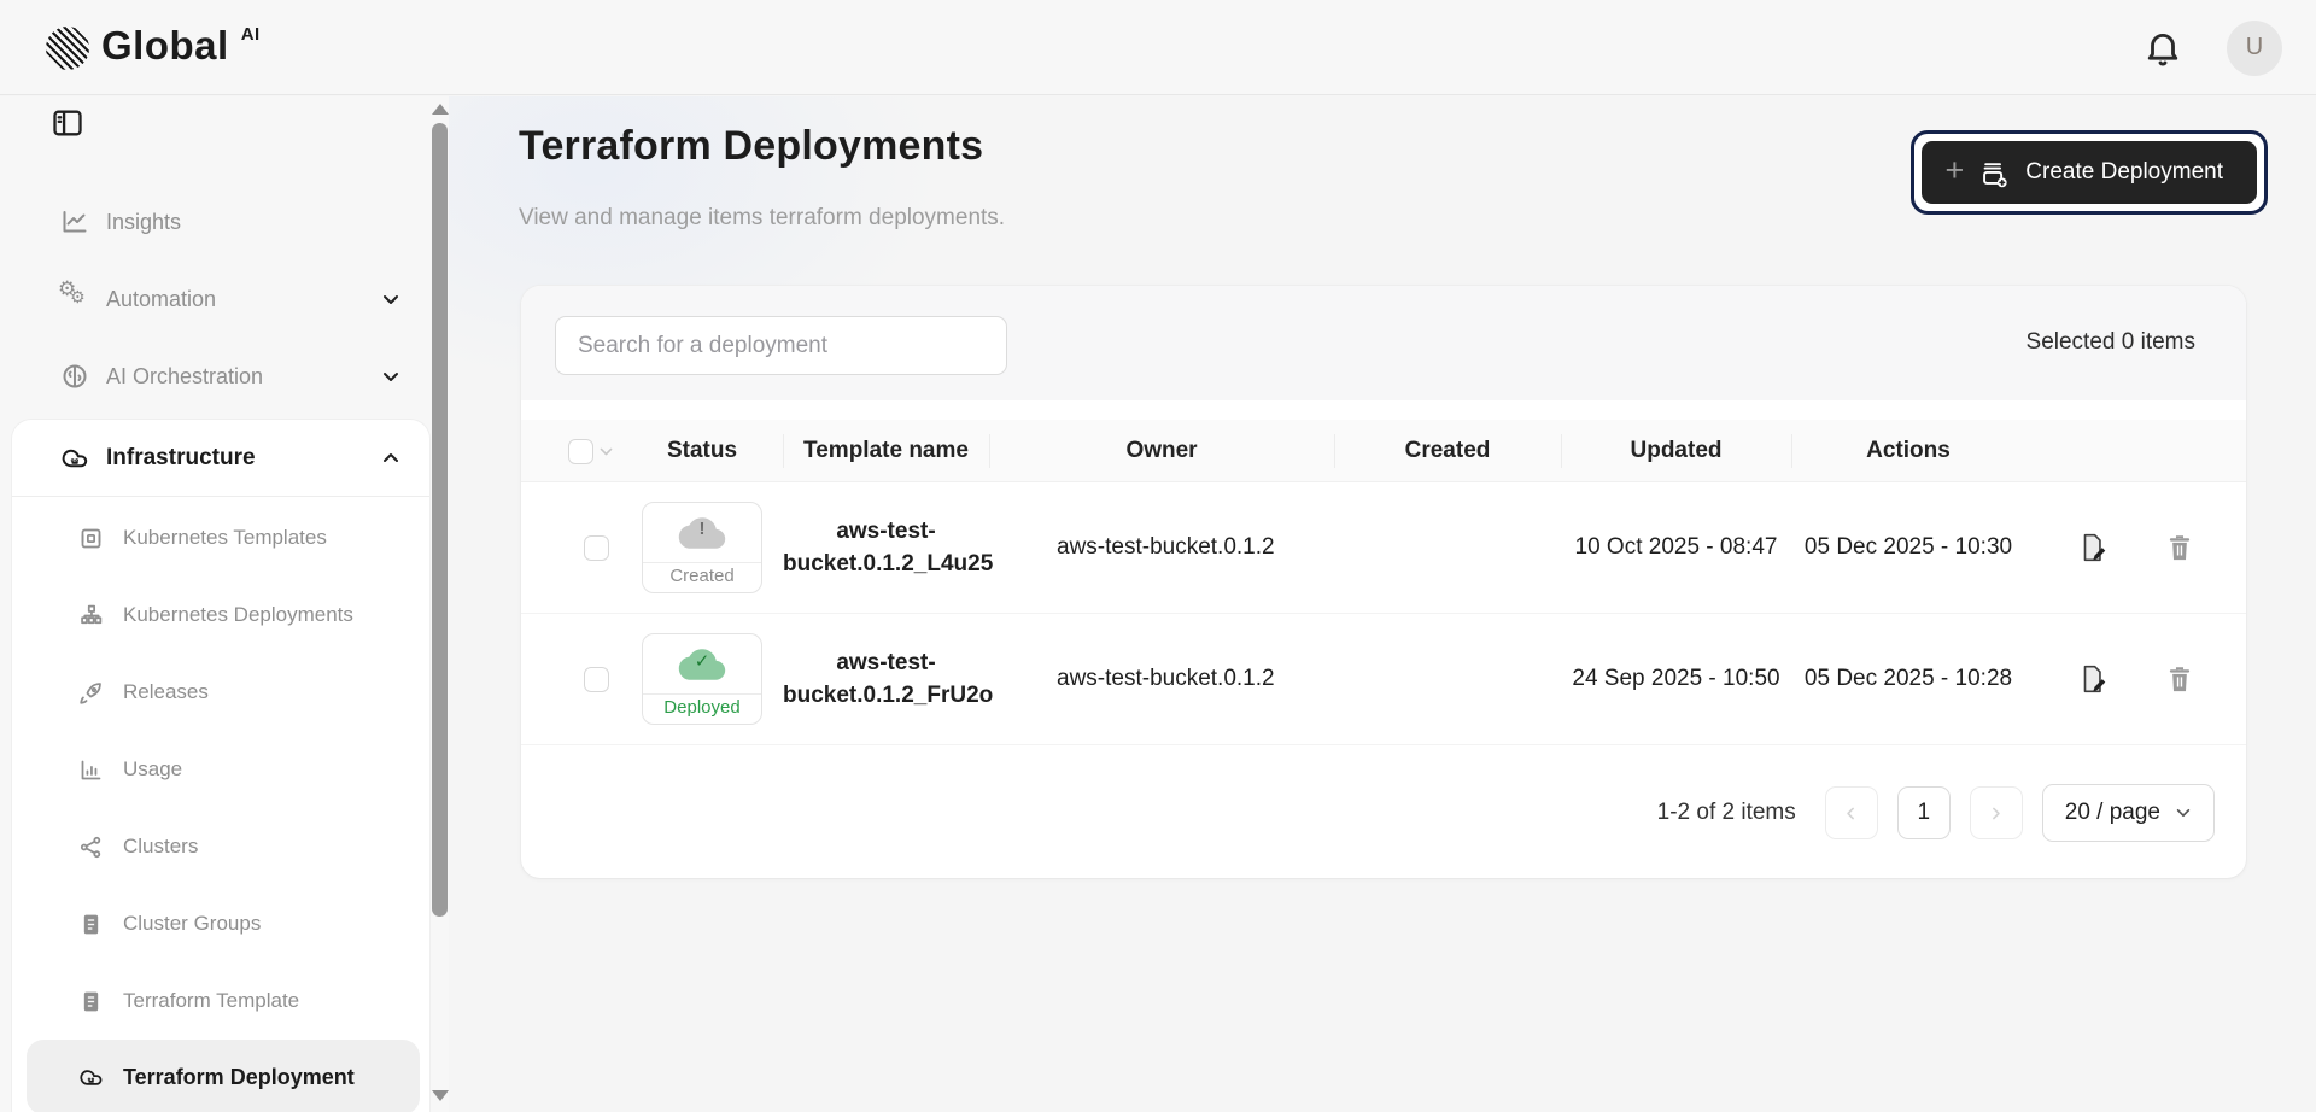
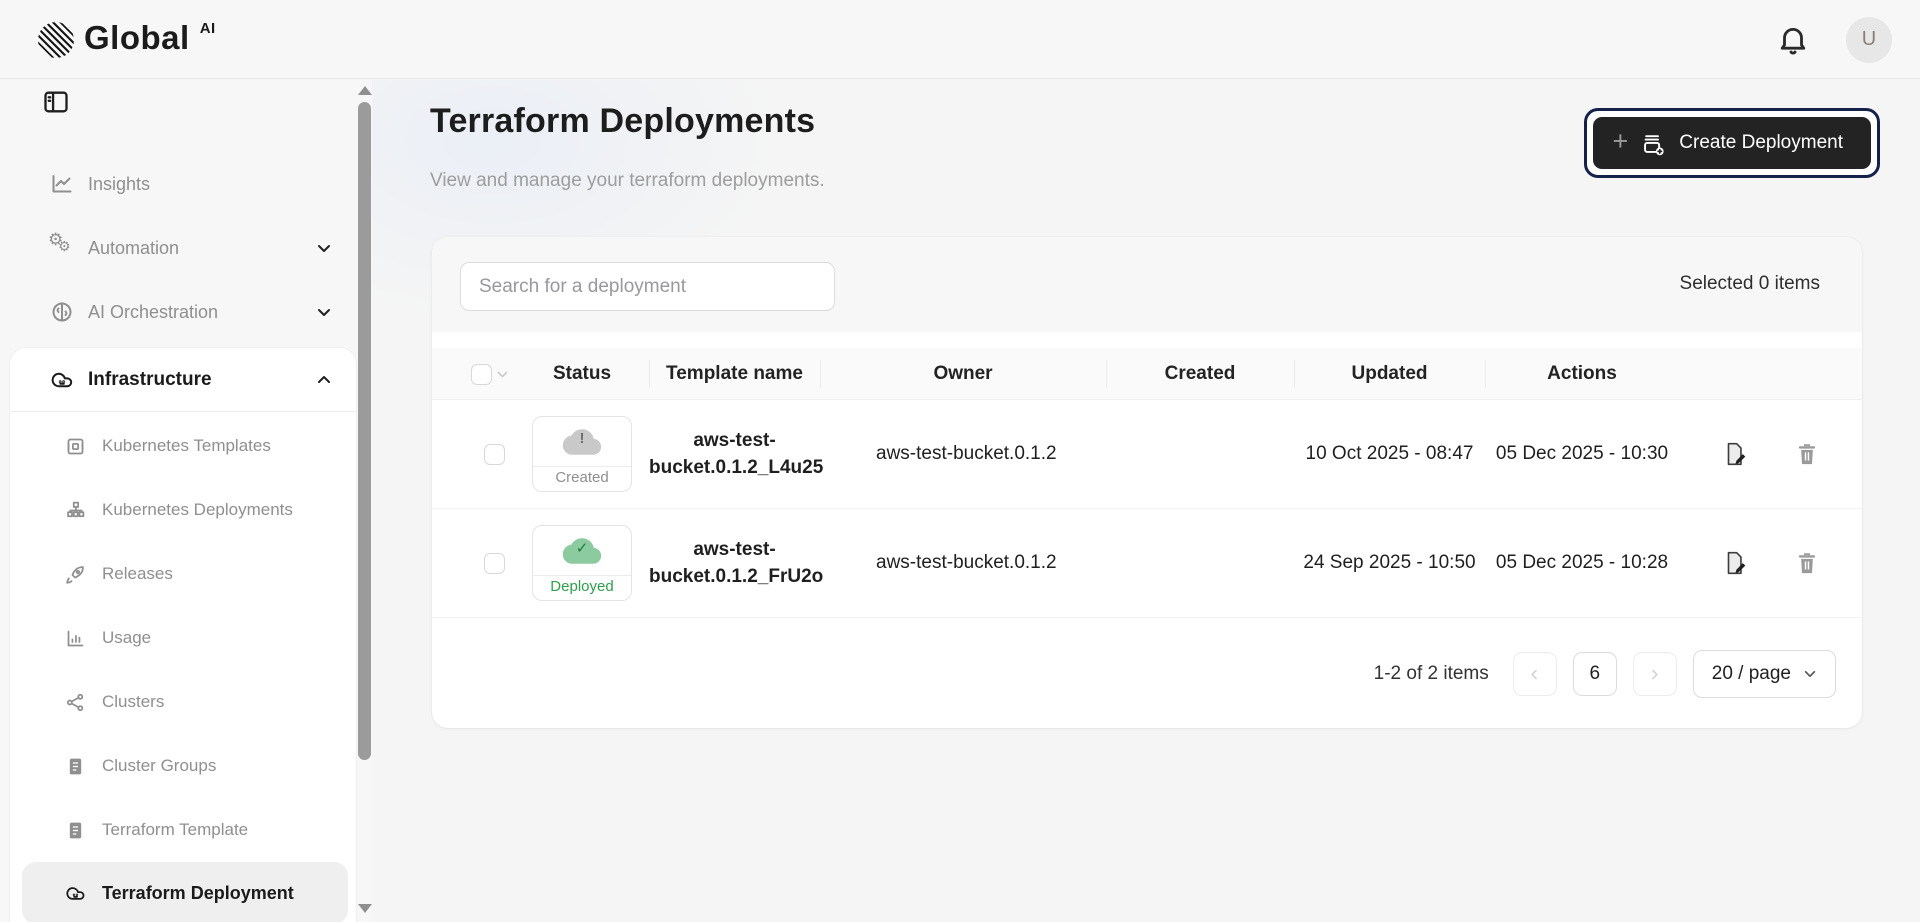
  Global
  AI
  U
  Insights
  ⚙
  ⚙
  Automation
  AI Orchestration
  Infrastructure
  Kubernetes Templates
  Kubernetes Deployments
  Releases
  Usage
  Clusters
  Cluster Groups
  Terraform Template
  Terraform Deployment
  Terraform Deployments
- View and manage items terraform deployments.
+ View and manage your terraform deployments.
  +
  Create Deployment
  Search for a deployment
  Selected 0 items
  Status
  Template name
  Owner
  Created
  Updated
  Actions
  !
  Created
  aws-test-
  bucket.0.1.2_L4u25
  aws-test-bucket.0.1.2
  10 Oct 2025 - 08:47
  05 Dec 2025 - 10:30
  ✓
  Deployed
  aws-test-
  bucket.0.1.2_FrU2o
  aws-test-bucket.0.1.2
  24 Sep 2025 - 10:50
  05 Dec 2025 - 10:28
  1-2 of 2 items
- 1
+ 6
  20 / page
